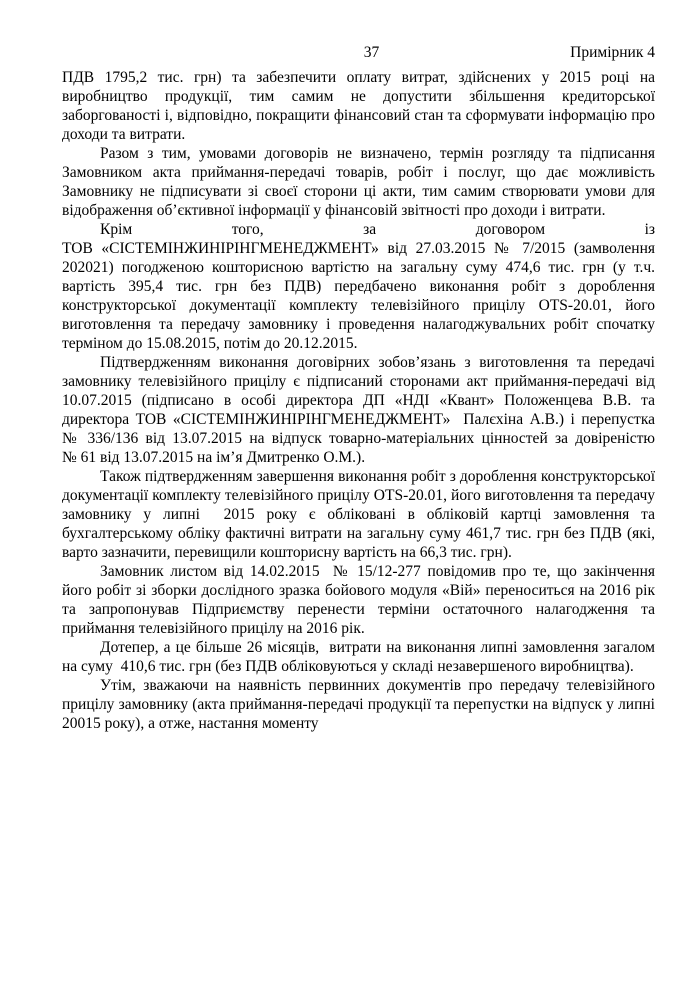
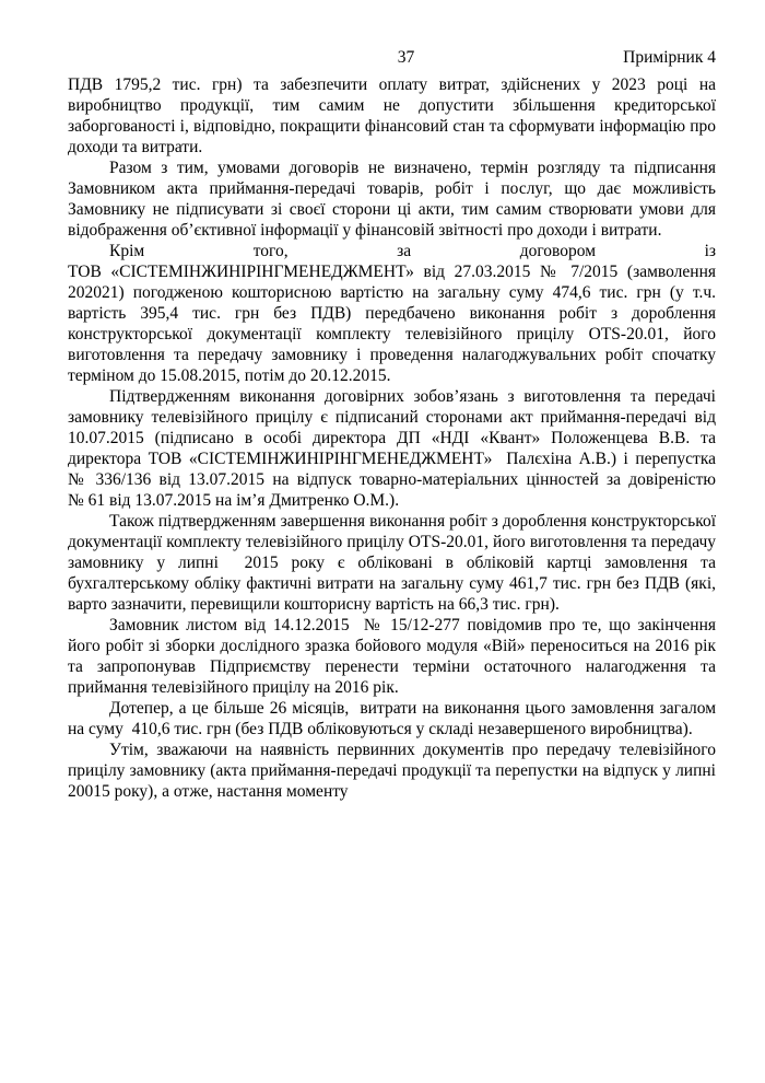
  37
  Примірник 4
- ПДВ 1795,2 тис. грн) та забезпечити оплату витрат, здійснених у 2015 році на виробництво продукції, тим самим не допустити збільшення кредиторської заборгованості і, відповідно, покращити фінансовий стан та сформувати інформацію про доходи та витрати.
+ ПДВ 1795,2 тис. грн) та забезпечити оплату витрат, здійснених у 2023 році на виробництво продукції, тим самим не допустити збільшення кредиторської заборгованості і, відповідно, покращити фінансовий стан та сформувати інформацію про доходи та витрати.
  Разом з тим, умовами договорів не визначено, термін розгляду та підписання Замовником акта приймання-передачі товарів, робіт і послуг, що дає можливість Замовнику не підписувати зі своєї сторони ці акти, тим самим створювати умови для відображення об’єктивної інформації у фінансовій звітності про доходи і витрати.
  Крім того, за договором із ТОВ «СІСТЕМІНЖИНІРІНГМЕНЕДЖМЕНТ» від 27.03.2015 № 7/2015 (замволення 202021) погодженою кошторисною вартістю на загальну суму 474,6 тис. грн (у т.ч. вартість 395,4 тис. грн без ПДВ) передбачено виконання робіт з дороблення конструкторської документації комплекту телевізійного прицілу OTS-20.01, його виготовлення та передачу замовнику і проведення налагоджувальних робіт спочатку терміном до 15.08.2015, потім до 20.12.2015.
  Підтвердженням виконання договірних зобов’язань з виготовлення та передачі замовнику телевізійного прицілу є підписаний сторонами акт приймання-передачі від 10.07.2015 (підписано в особі директора ДП «НДІ «Квант» Положенцева В.В. та директора ТОВ «СІСТЕМІНЖИНІРІНГМЕНЕДЖМЕНТ» Палєхіна А.В.) і перепустка № 336/136 від 13.07.2015 на відпуск товарно-матеріальних цінностей за довіреністю № 61 від 13.07.2015 на ім’я Дмитренко О.М.).
  Також підтвердженням завершення виконання робіт з дороблення конструкторської документації комплекту телевізійного прицілу OTS-20.01, його виготовлення та передачу замовнику у липні 2015 року є обліковані в обліковій картці замовлення та бухгалтерському обліку фактичні витрати на загальну суму 461,7 тис. грн без ПДВ (які, варто зазначити, перевищили кошторисну вартість на 66,3 тис. грн).
- Замовник листом від 14.02.2015 № 15/12-277 повідомив про те, що закінчення його робіт зі зборки дослідного зразка бойового модуля «Вій» переноситься на 2016 рік та запропонував Підприємству перенести терміни остаточного налагодження та приймання телевізійного прицілу на 2016 рік.
+ Замовник листом від 14.12.2015 № 15/12-277 повідомив про те, що закінчення його робіт зі зборки дослідного зразка бойового модуля «Вій» переноситься на 2016 рік та запропонував Підприємству перенести терміни остаточного налагодження та приймання телевізійного прицілу на 2016 рік.
- Дотепер, а це більше 26 місяців, витрати на виконання липні замовлення загалом на суму 410,6 тис. грн (без ПДВ обліковуються у складі незавершеного виробництва).
+ Дотепер, а це більше 26 місяців, витрати на виконання цього замовлення загалом на суму 410,6 тис. грн (без ПДВ обліковуються у складі незавершеного виробництва).
  Утім, зважаючи на наявність первинних документів про передачу телевізійного прицілу замовнику (акта приймання-передачі продукції та перепустки на відпуск у липні 20015 року), а отже, настання моменту
